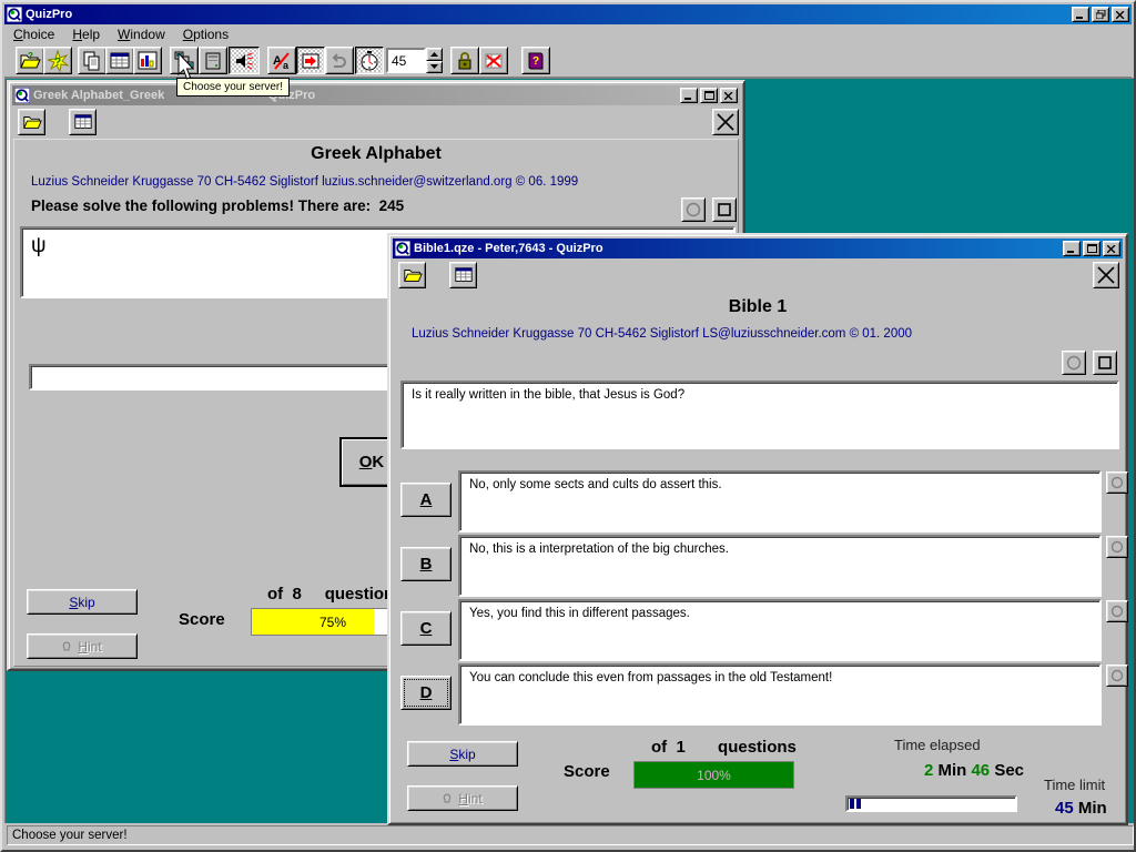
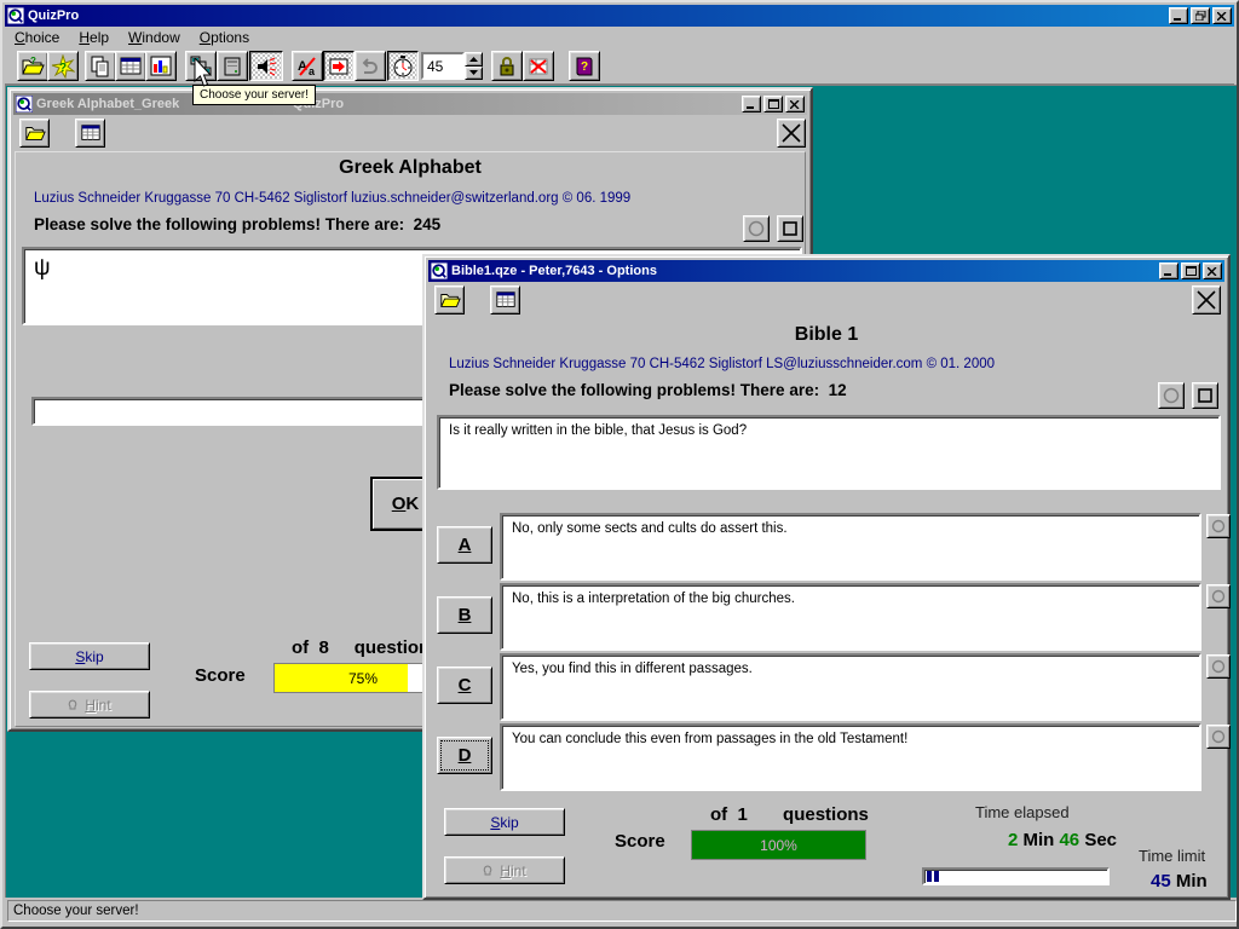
  QuizPro
  Choice
  Help
  Window
  Options
  ?
  ?
  A
  a
  45
  ?
  Greek Alphabet_Greek
  Greek Alphabet
  Luzius Schneider Kruggasse 70 CH-5462 Siglistorf luzius.schneider@switzerland.org © 06. 1999
  Please solve the following problems! There are: 245
  ψ
  OK
  Skip
  Hint
  Score
  of 8 questio
  75%
- Bible1.qze - Peter,7643 - QuizPro
+ Bible1.qze - Peter,7643 - Options
  Bible 1
  Luzius Schneider Kruggasse 70 CH-5462 Siglistorf LS@luziusschneider.com © 01. 2000
+ Please solve the following problems! There are: 12
  Is it really written in the bible, that Jesus is God?
  A
  No, only some sects and cults do assert this.
  B
  No, this is a interpretation of the big churches.
  C
  Yes, you find this in different passages.
  D
  You can conclude this even from passages in the old Testament!
  Skip
  Hint
  Score
  of 1 questions
  100%
  Time elapsed
  2 Min 46 Sec
  Time limit
  45 Min
  Choose your server!
  Choose your server!
